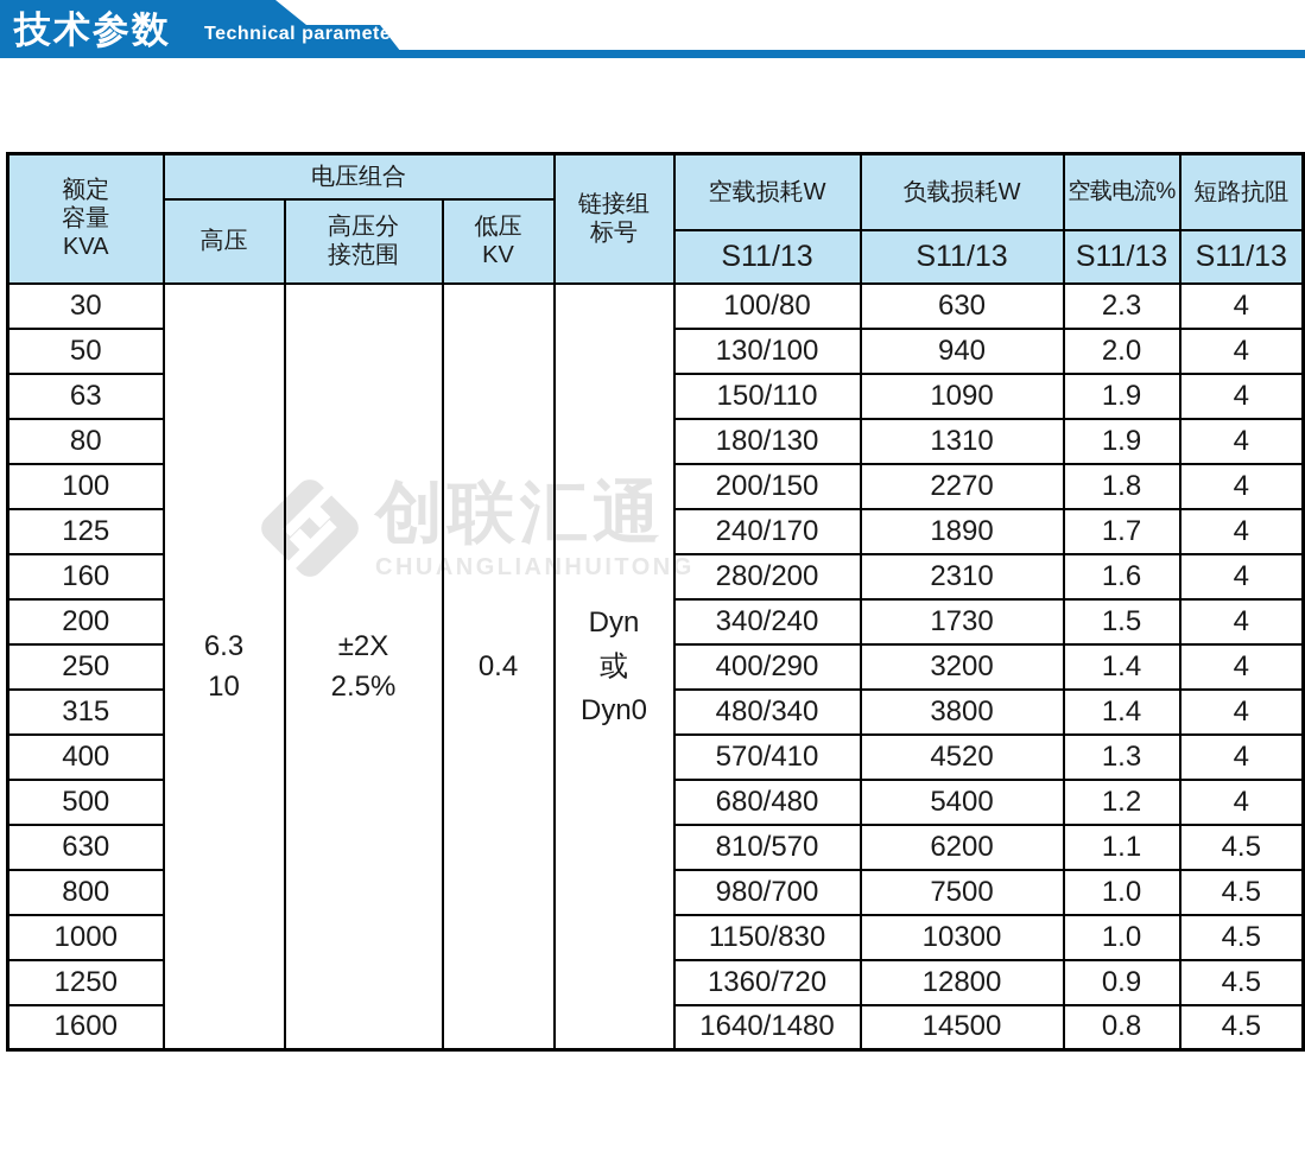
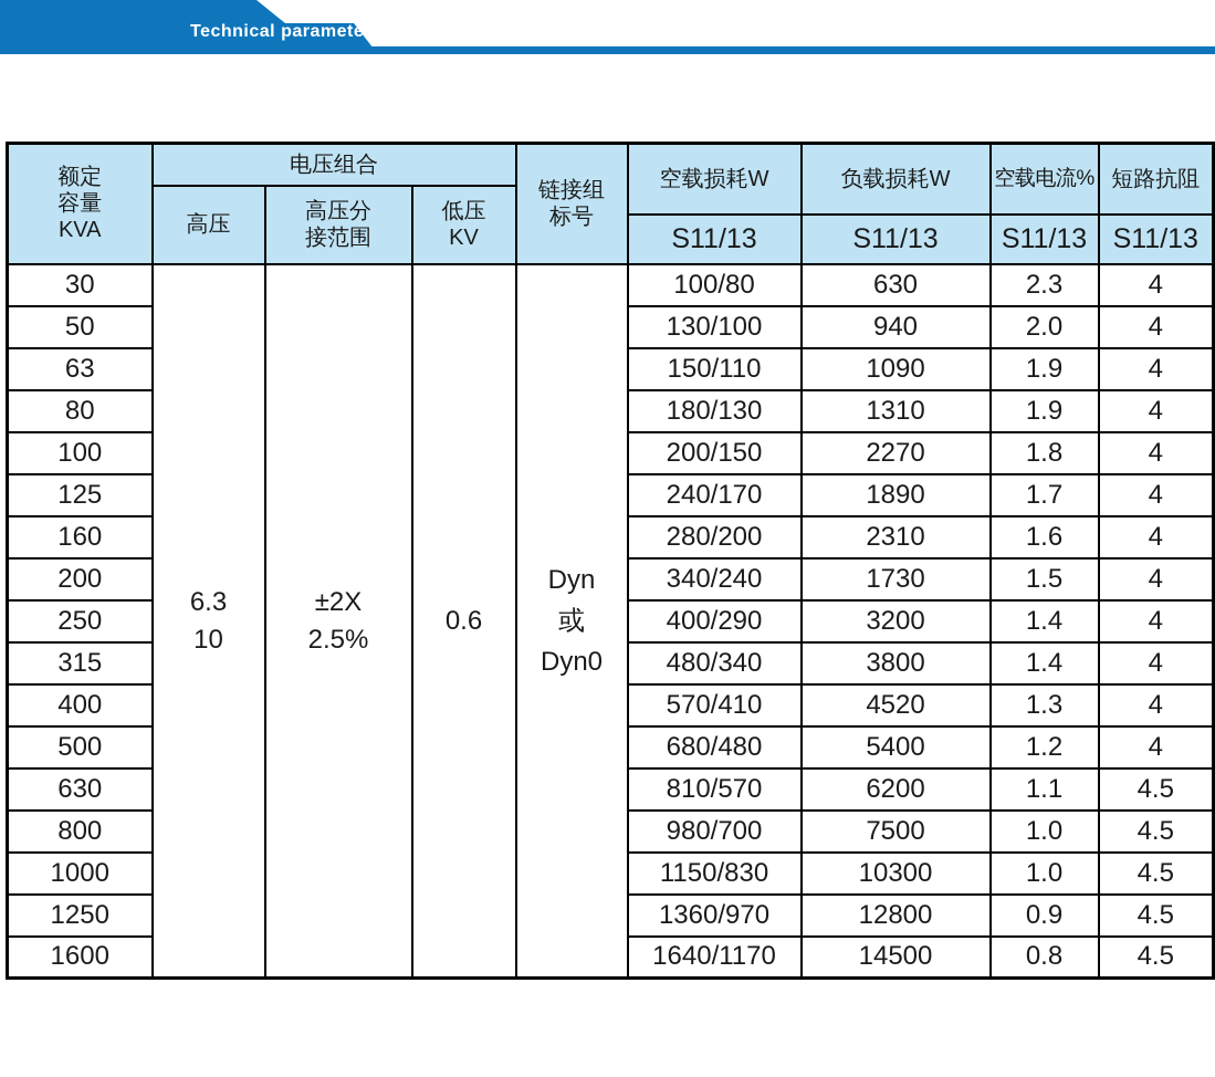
- 技术参数
  Technical parameter
- 创联汇通
- CHUANGLIANHUITONG
  额定 容量 KVA	电压组合	链接组 标号	空载损耗W	负载损耗W	空载电流%	短路抗阻
  高压	高压分 接范围	低压 KV
  S11/13	S11/13	S11/13	S11/13
- 30	6.310	±2X2.5%	0.4	Dyn或Dyn0	100/80	630	2.3	4
+ 30	6.310	±2X2.5%	0.6	Dyn或Dyn0	100/80	630	2.3	4
  50	130/100	940	2.0	4
  63	150/110	1090	1.9	4
  80	180/130	1310	1.9	4
  100	200/150	2270	1.8	4
  125	240/170	1890	1.7	4
  160	280/200	2310	1.6	4
  200	340/240	1730	1.5	4
  250	400/290	3200	1.4	4
  315	480/340	3800	1.4	4
  400	570/410	4520	1.3	4
  500	680/480	5400	1.2	4
  630	810/570	6200	1.1	4.5
  800	980/700	7500	1.0	4.5
  1000	1150/830	10300	1.0	4.5
- 1250	1360/720	12800	0.9	4.5
+ 1250	1360/970	12800	0.9	4.5
- 1600	1640/1480	14500	0.8	4.5
+ 1600	1640/1170	14500	0.8	4.5
